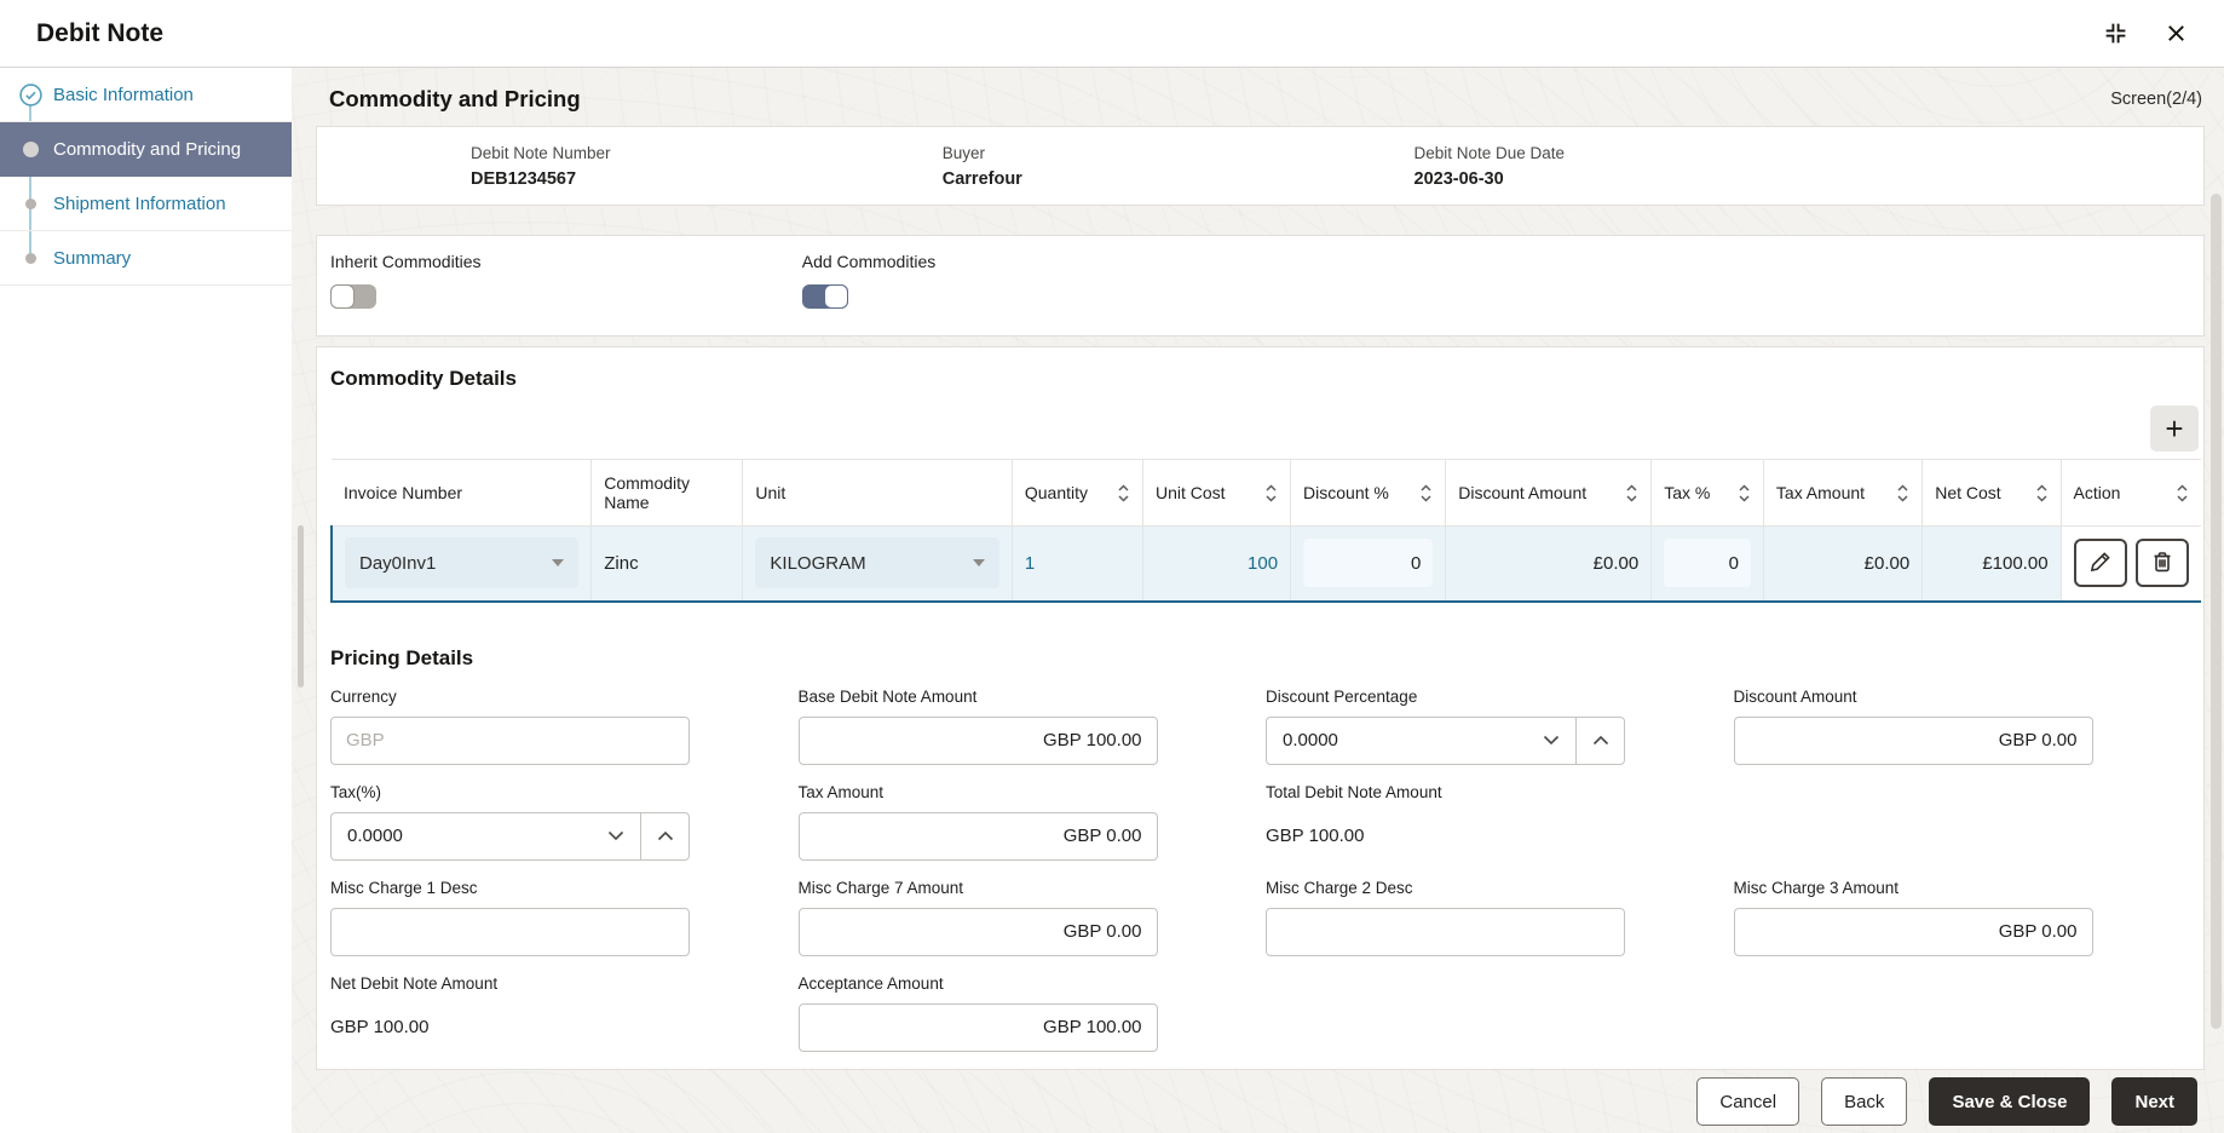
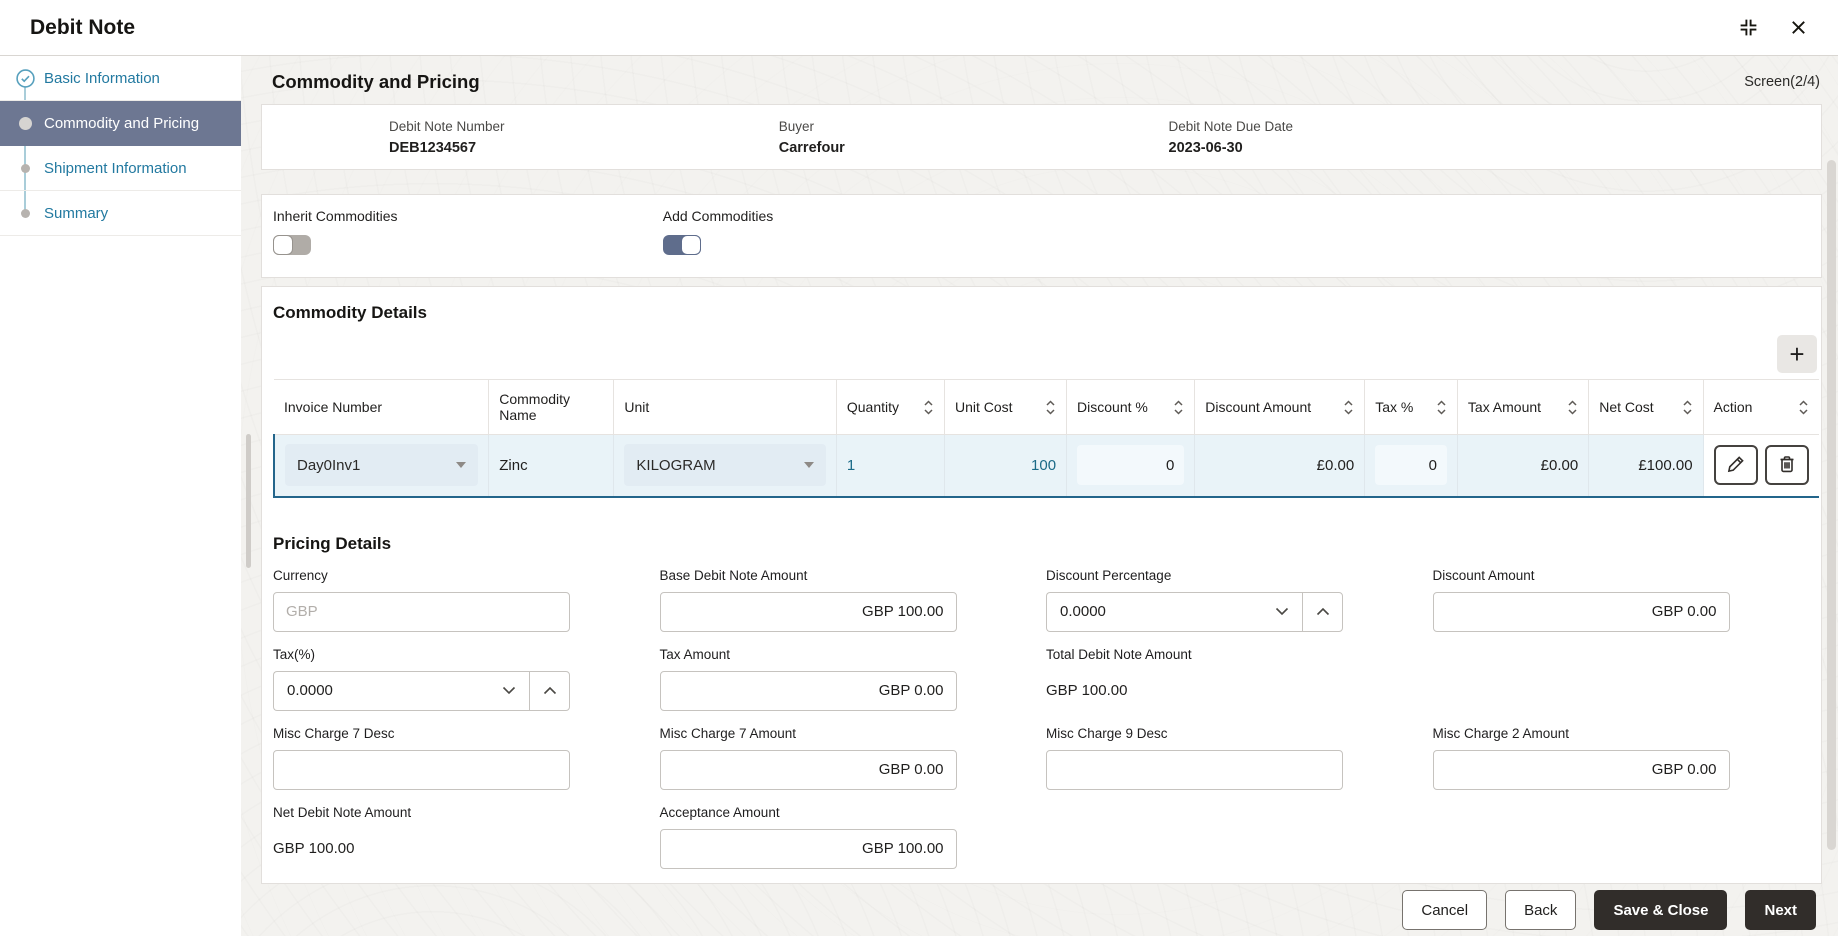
  Debit Note
  Basic Information
  Commodity and Pricing
  Shipment Information
  Summary
  Commodity and Pricing
  Screen(2/4)
  Debit Note Number
  DEB1234567
  Buyer
  Carrefour
  Debit Note Due Date
  2023-06-30
  Inherit Commodities
  Add Commodities
  Commodity Details
  +
  Invoice Number	Commodity Name	Unit	Quantity	Unit Cost	Discount %	Discount Amount	Tax %	Tax Amount	Net Cost	Action
  Day0Inv1	Zinc	KILOGRAM	1	100	0	£0.00	0	£0.00	£100.00
  Pricing Details
  Currency
  GBP
  Base Debit Note Amount
  GBP 100.00
  Discount Percentage
  0.0000
  Discount Amount
  GBP 0.00
  Tax(%)
  0.0000
  Tax Amount
  GBP 0.00
  Total Debit Note Amount
  GBP 100.00
- Misc Charge 1 Desc
+ Misc Charge 7 Desc
  Misc Charge 7 Amount
  GBP 0.00
- Misc Charge 2 Desc
+ Misc Charge 9 Desc
- Misc Charge 3 Amount
+ Misc Charge 2 Amount
  GBP 0.00
  Net Debit Note Amount
  GBP 100.00
  Acceptance Amount
  GBP 100.00
  Cancel
  Back
  Save & Close
  Next
